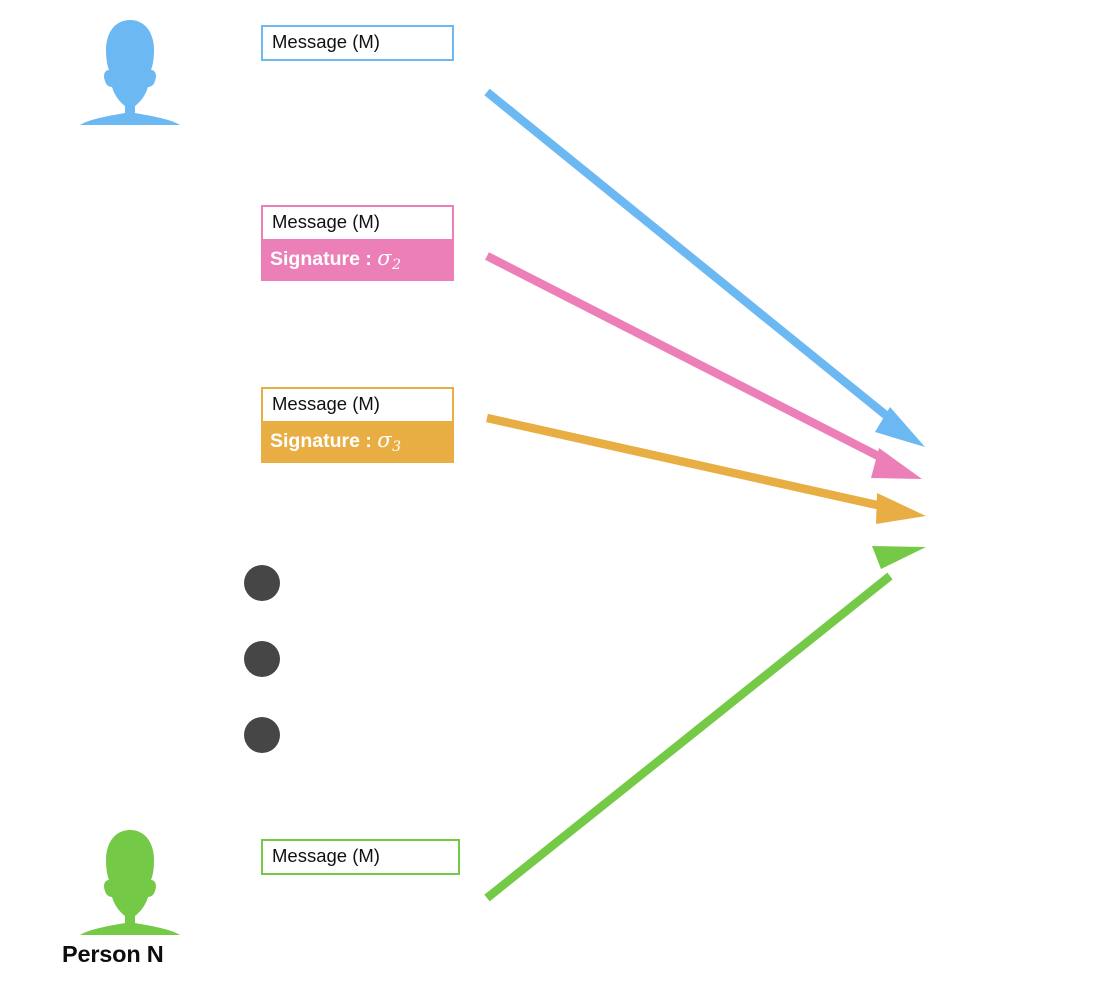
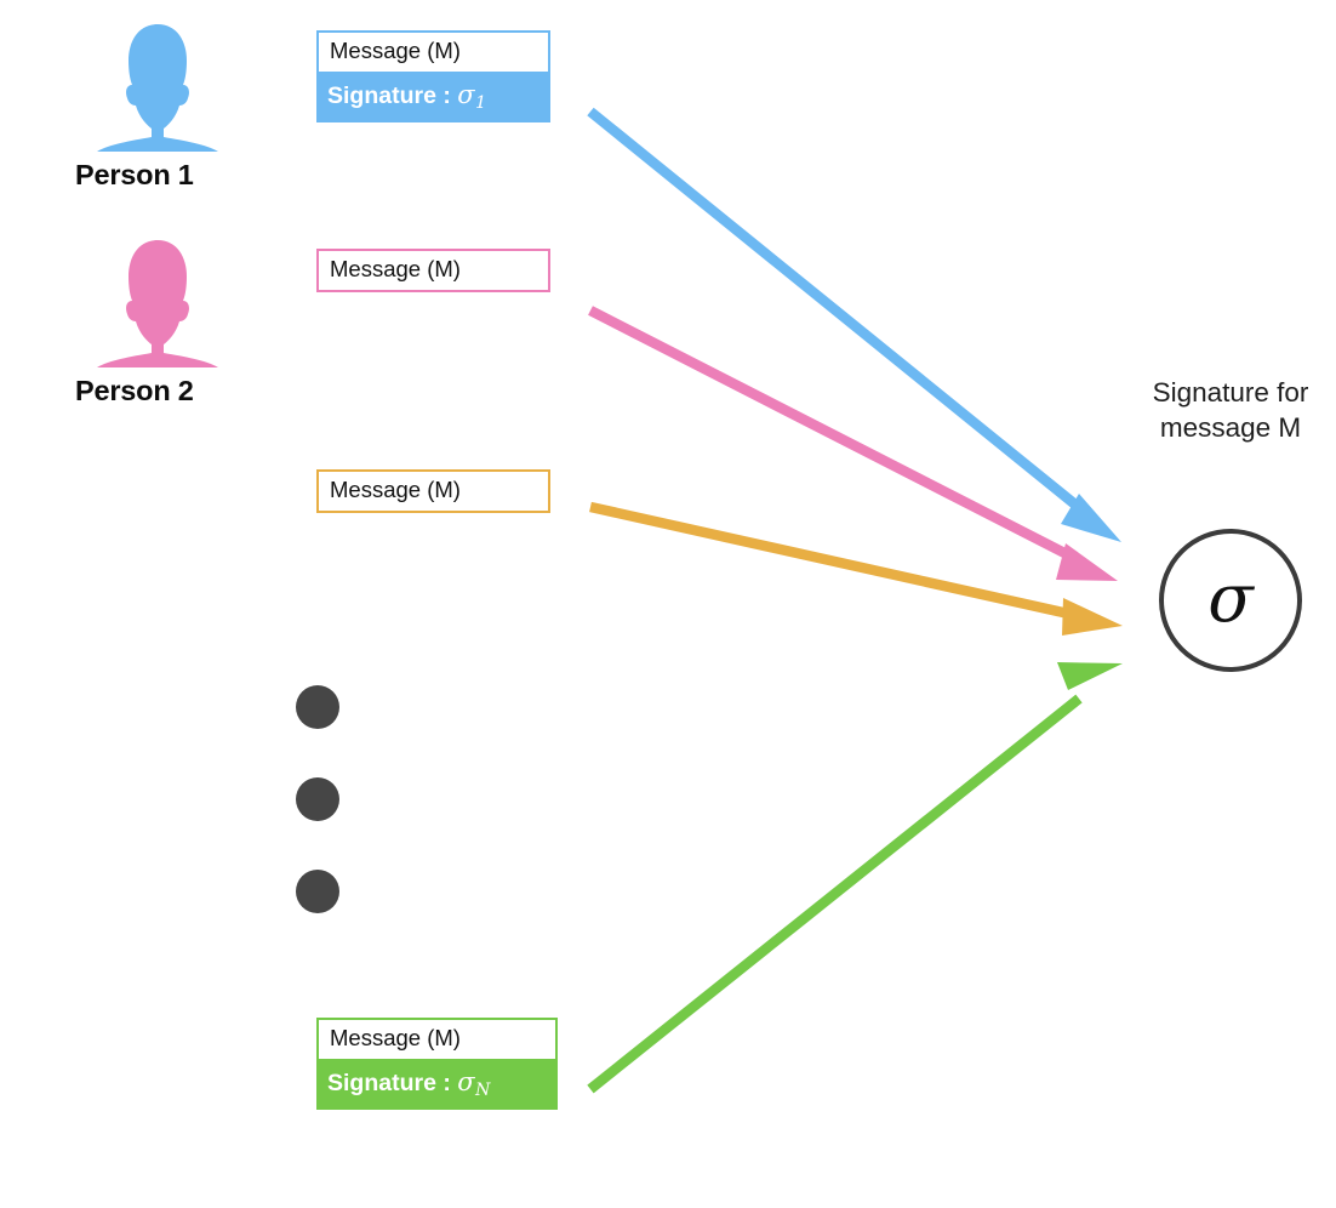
+ Person 1
  Message (M)
+ Signature : σ1
+ Person 2
  Message (M)
- Signature : σ2
  Message (M)
- Signature : σ3
- Person N
  Message (M)
+ Signature : σN
+ Signature for
+ message M
+ σ
